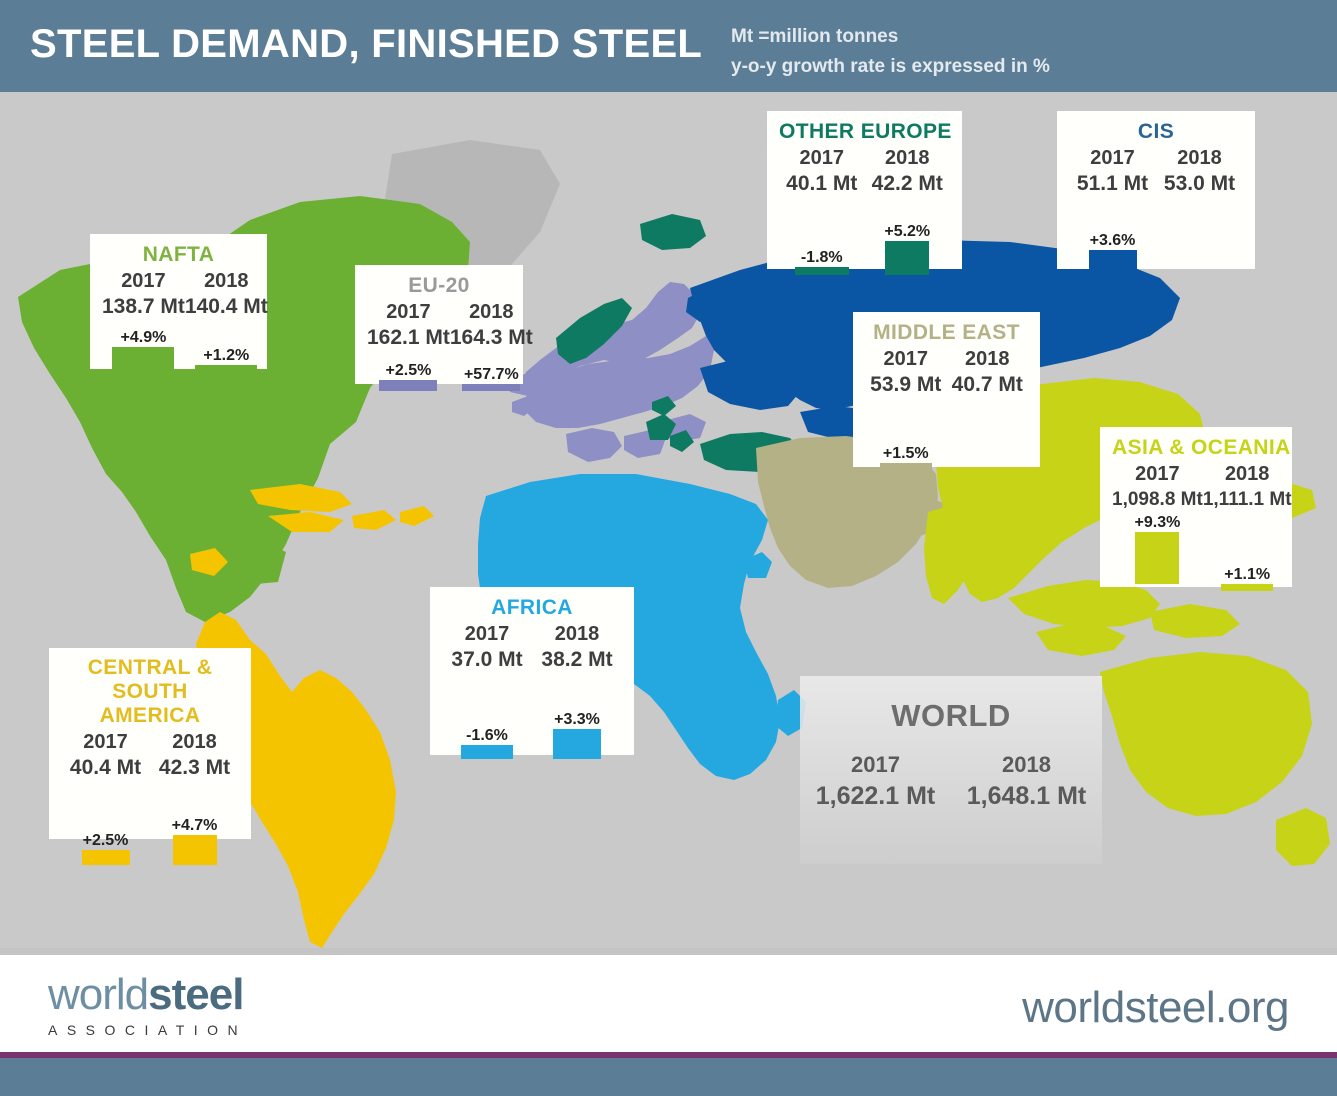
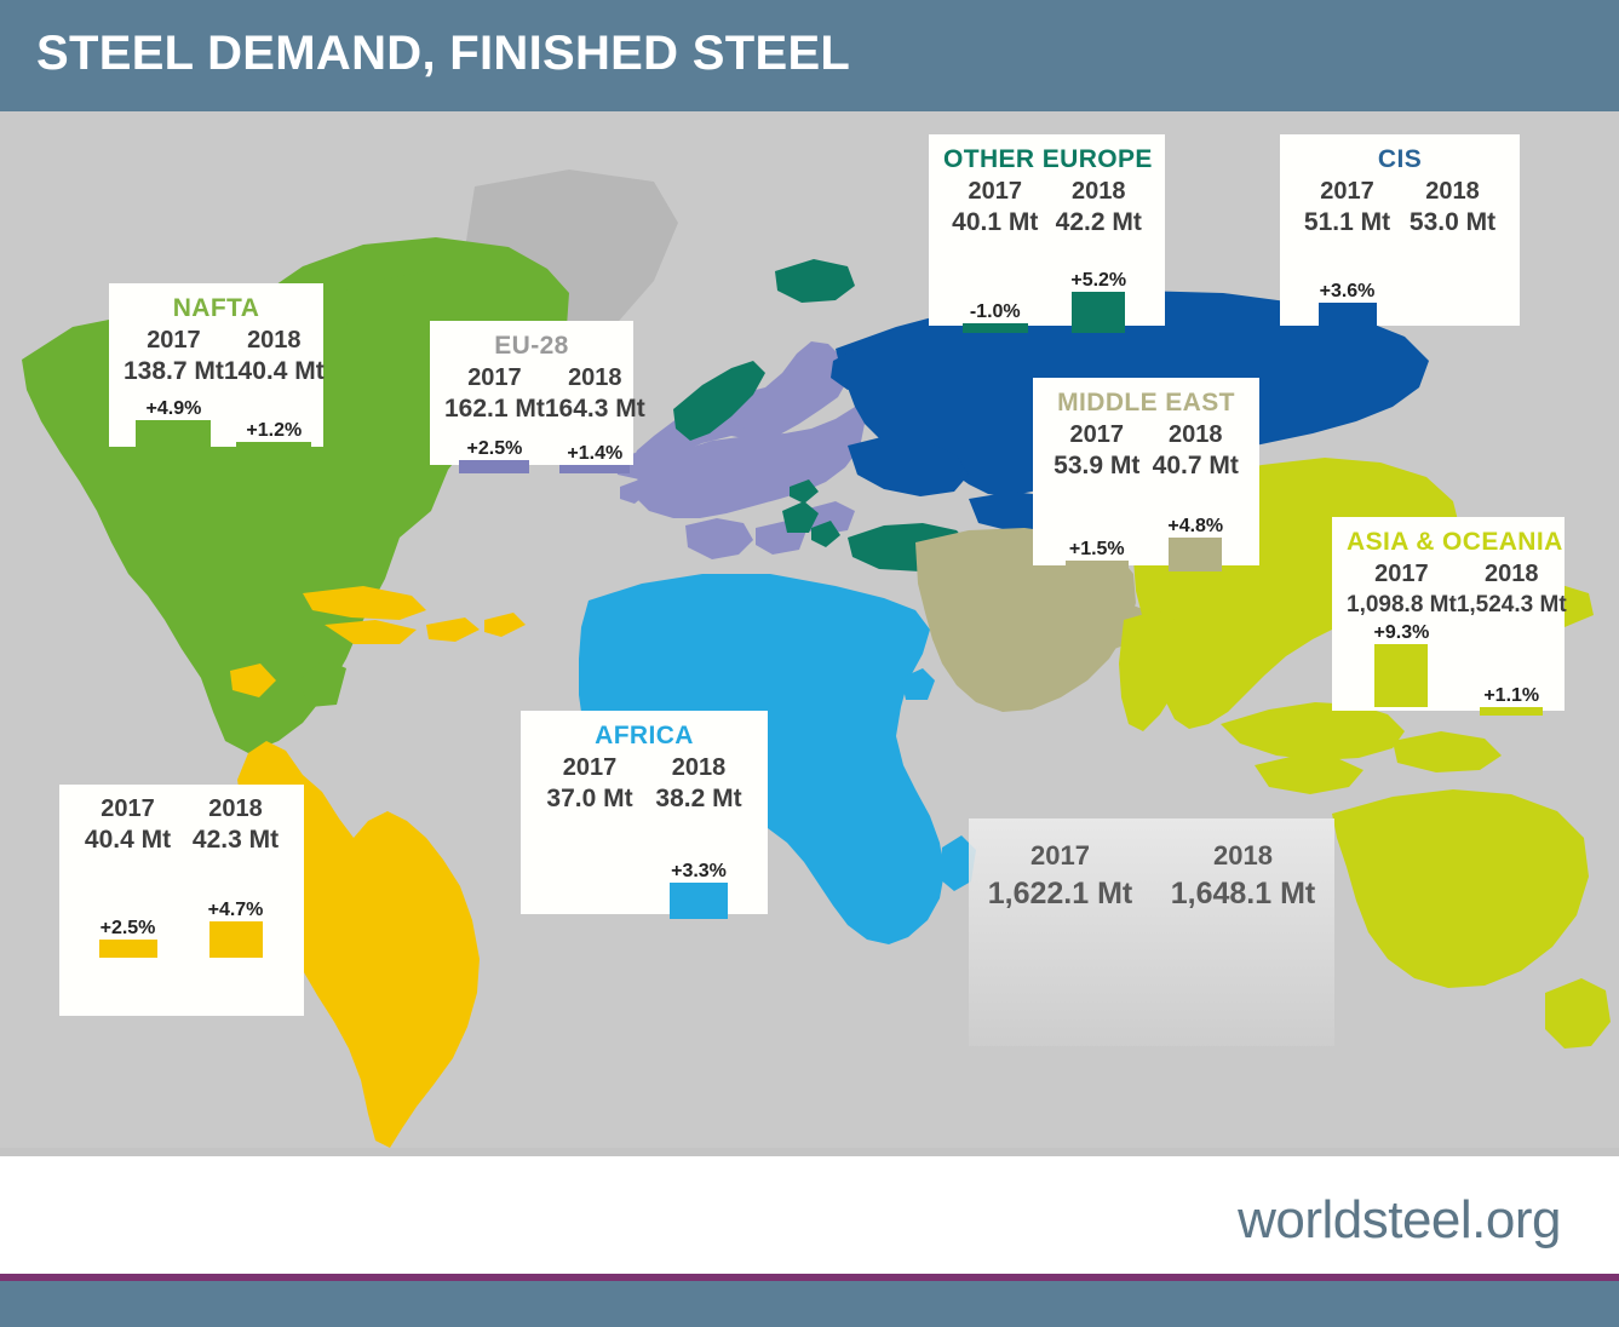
  STEEL DEMAND, FINISHED STEEL
- Mt =million tonnes
- y-o-y growth rate is expressed in %
  NAFTA
  2017
  138.7 Mt
  +4.9%
  2018
  140.4 Mt
  +1.2%
- EU-20
+ EU-28
  2017
  162.1 Mt
  +2.5%
  2018
  164.3 Mt
- +57.7%
+ +1.4%
  OTHER EUROPE
  2017
  40.1 Mt
- -1.8%
+ -1.0%
  2018
  42.2 Mt
  +5.2%
  CIS
  2017
  51.1 Mt
  +3.6%
  2018
  53.0 Mt
  MIDDLE EAST
  2017
  53.9 Mt
  +1.5%
  2018
  40.7 Mt
+ +4.8%
  ASIA & OCEANIA
  2017
  1,098.8 Mt
  +9.3%
  2018
- 1,111.1 Mt
+ 1,524.3 Mt
  +1.1%
  AFRICA
  2017
  37.0 Mt
- -1.6%
  2018
  38.2 Mt
  +3.3%
- CENTRAL & SOUTH AMERICA
  2017
  40.4 Mt
  +2.5%
  2018
  42.3 Mt
  +4.7%
- WORLD
  2017
  1,622.1 Mt
  2018
  1,648.1 Mt
- worldsteel
- ASSOCIATION
  worldsteel.org
